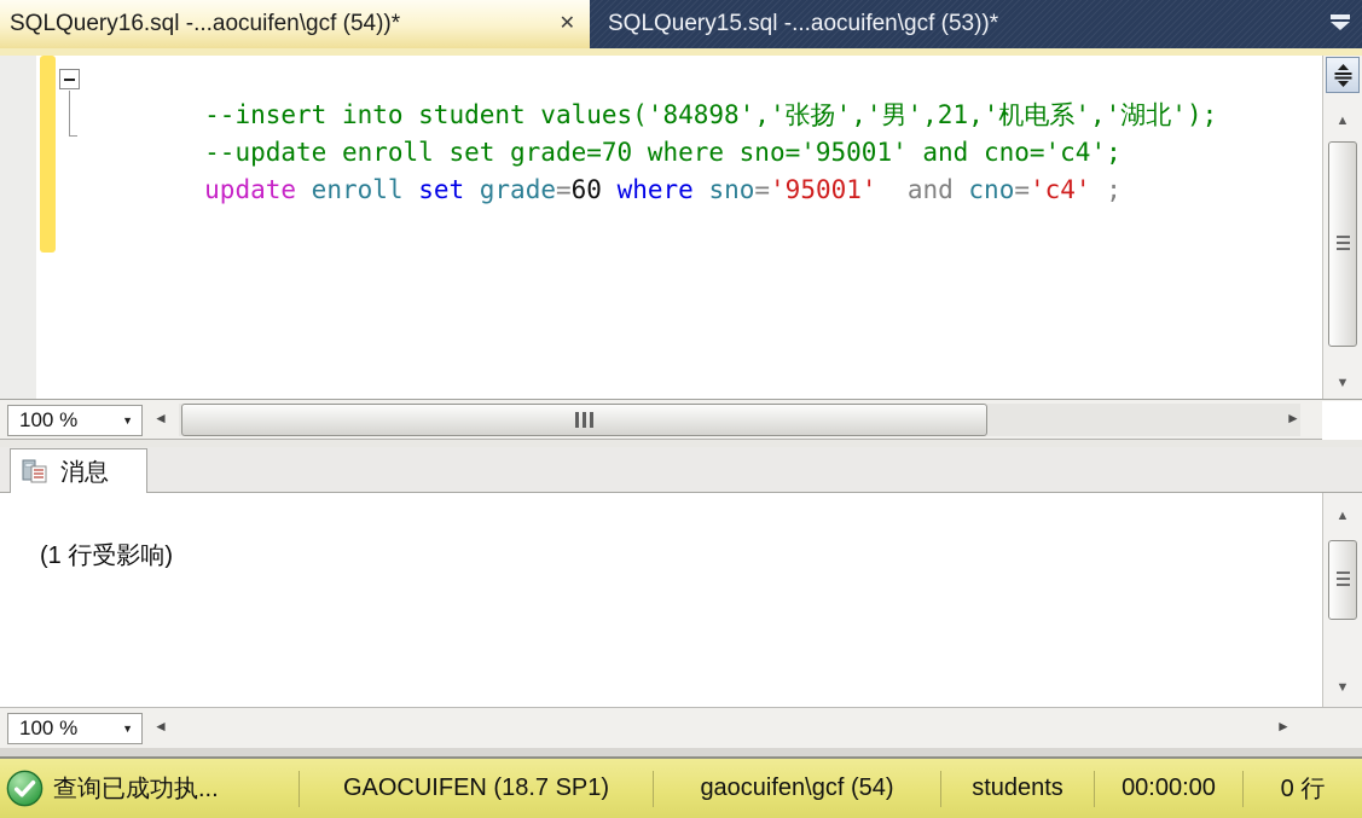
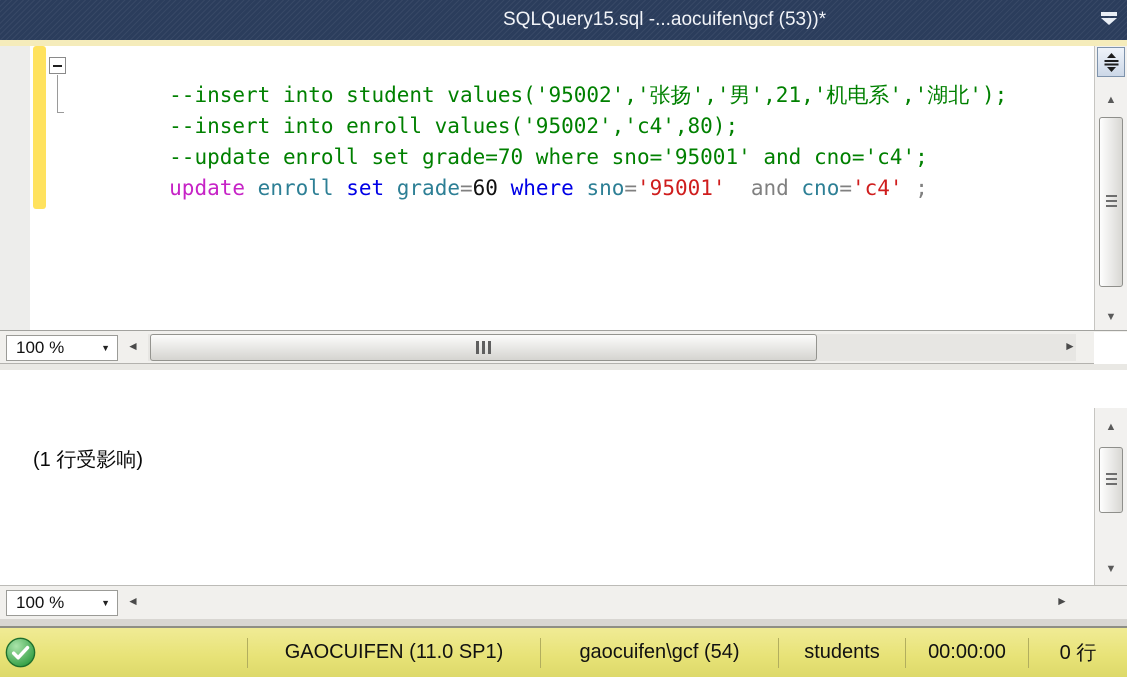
- SQLQuery16.sql -...aocuifen\gcf (54))*
- ✕
  SQLQuery15.sql -...aocuifen\gcf (53))*
- --insert into student values('84898','张扬','男',21,'机电系','湖北');
+ --insert into student values('95002','张扬','男',21,'机电系','湖北');
+ --insert into enroll values('95002','c4',80);
  --update enroll set grade=70 where sno='95001' and cno='c4';
  update enroll set grade=60 where sno='95001' and cno='c4' ;
  ▲
  ▼
  100 %
  ▼
  ◄
  ►
- 消息
  (1 行受影响)
  ▲
  ▼
  100 %
  ▼
  ◄
  ►
- 查询已成功执...
- GAOCUIFEN (18.7 SP1)
+ GAOCUIFEN (11.0 SP1)
  gaocuifen\gcf (54)
  students
  00:00:00
  0 行
